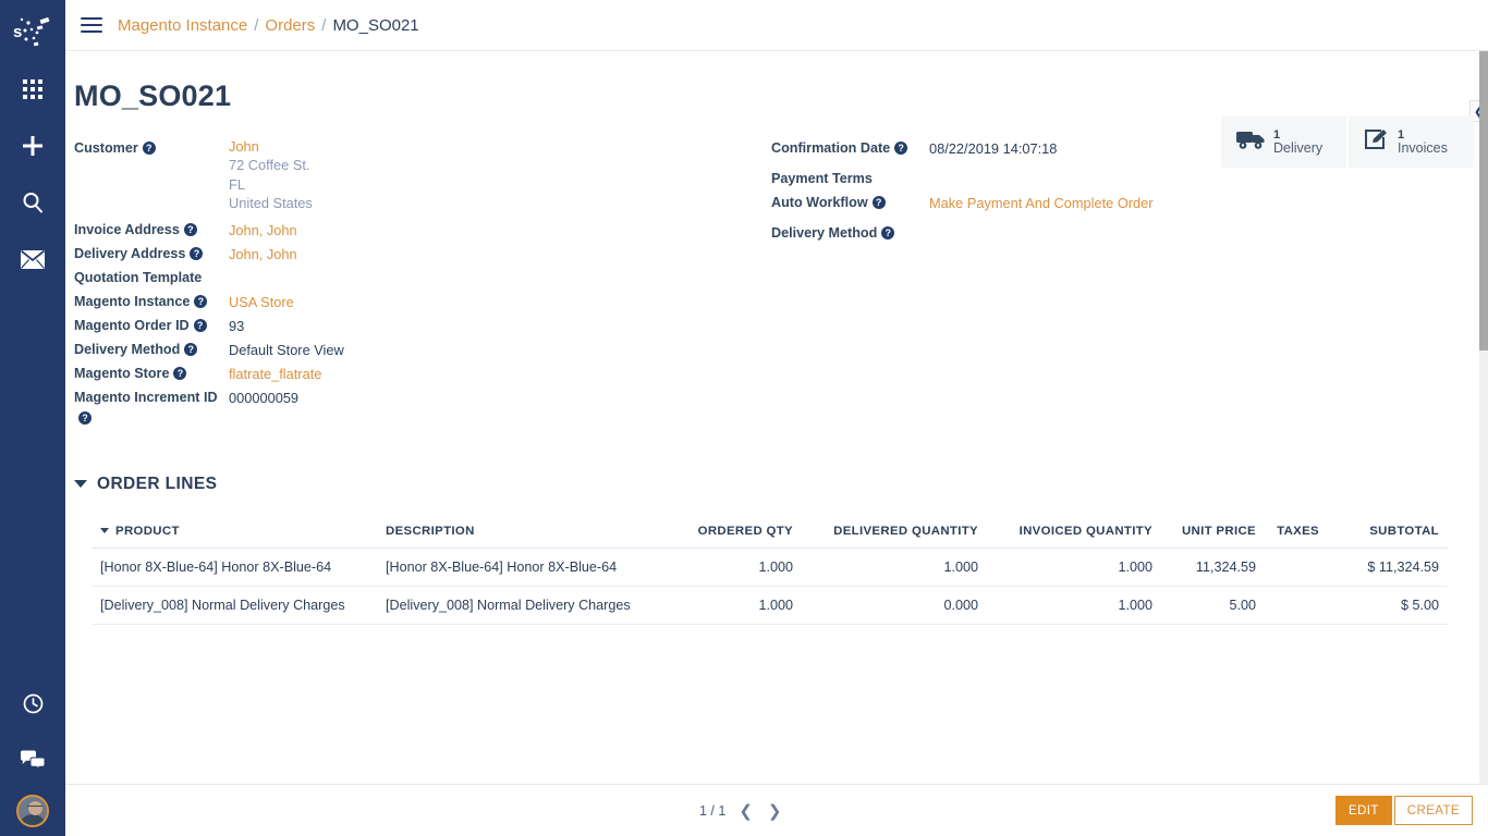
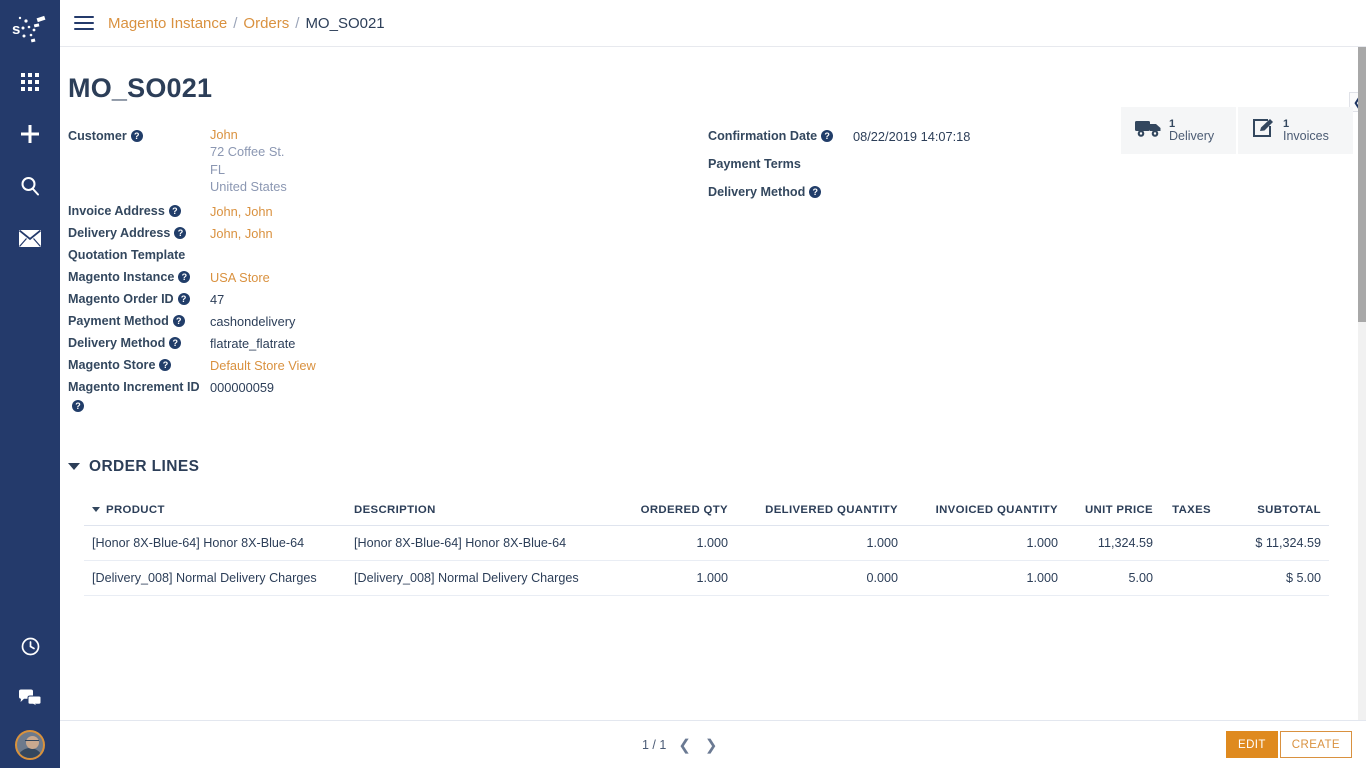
  s
  Magento Instance
  /
  Orders
  /
  MO_SO021
  1
  Delivery
  1
  Invoices
  MO_SO021
  Customer ?
  John
  72 Coffee St.
  FL
  United States
  Invoice Address ?
  John, John
  Delivery Address ?
  John, John
  Quotation Template
  Magento Instance ?
  USA Store
  Magento Order ID ?
- 93
+ 47
+ Payment Method ?
+ cashondelivery
  Delivery Method ?
- Default Store View
+ flatrate_flatrate
  Magento Store ?
- flatrate_flatrate
+ Default Store View
  Magento Increment ID?
  000000059
  Confirmation Date ?
  08/22/2019 14:07:18
  Payment Terms
- Auto Workflow ?
- Make Payment And Complete Order
  Delivery Method ?
  ORDER LINES
  PRODUCT	DESCRIPTION	ORDERED QTY	DELIVERED QUANTITY	INVOICED QUANTITY	UNIT PRICE	TAXES	SUBTOTAL
  [Honor 8X-Blue-64] Honor 8X-Blue-64	[Honor 8X-Blue-64] Honor 8X-Blue-64	1.000	1.000	1.000	11,324.59		$ 11,324.59
  [Delivery_008] Normal Delivery Charges	[Delivery_008] Normal Delivery Charges	1.000	0.000	1.000	5.00		$ 5.00
  1 / 1
  ❮
  ❯
  EDIT
  CREATE
